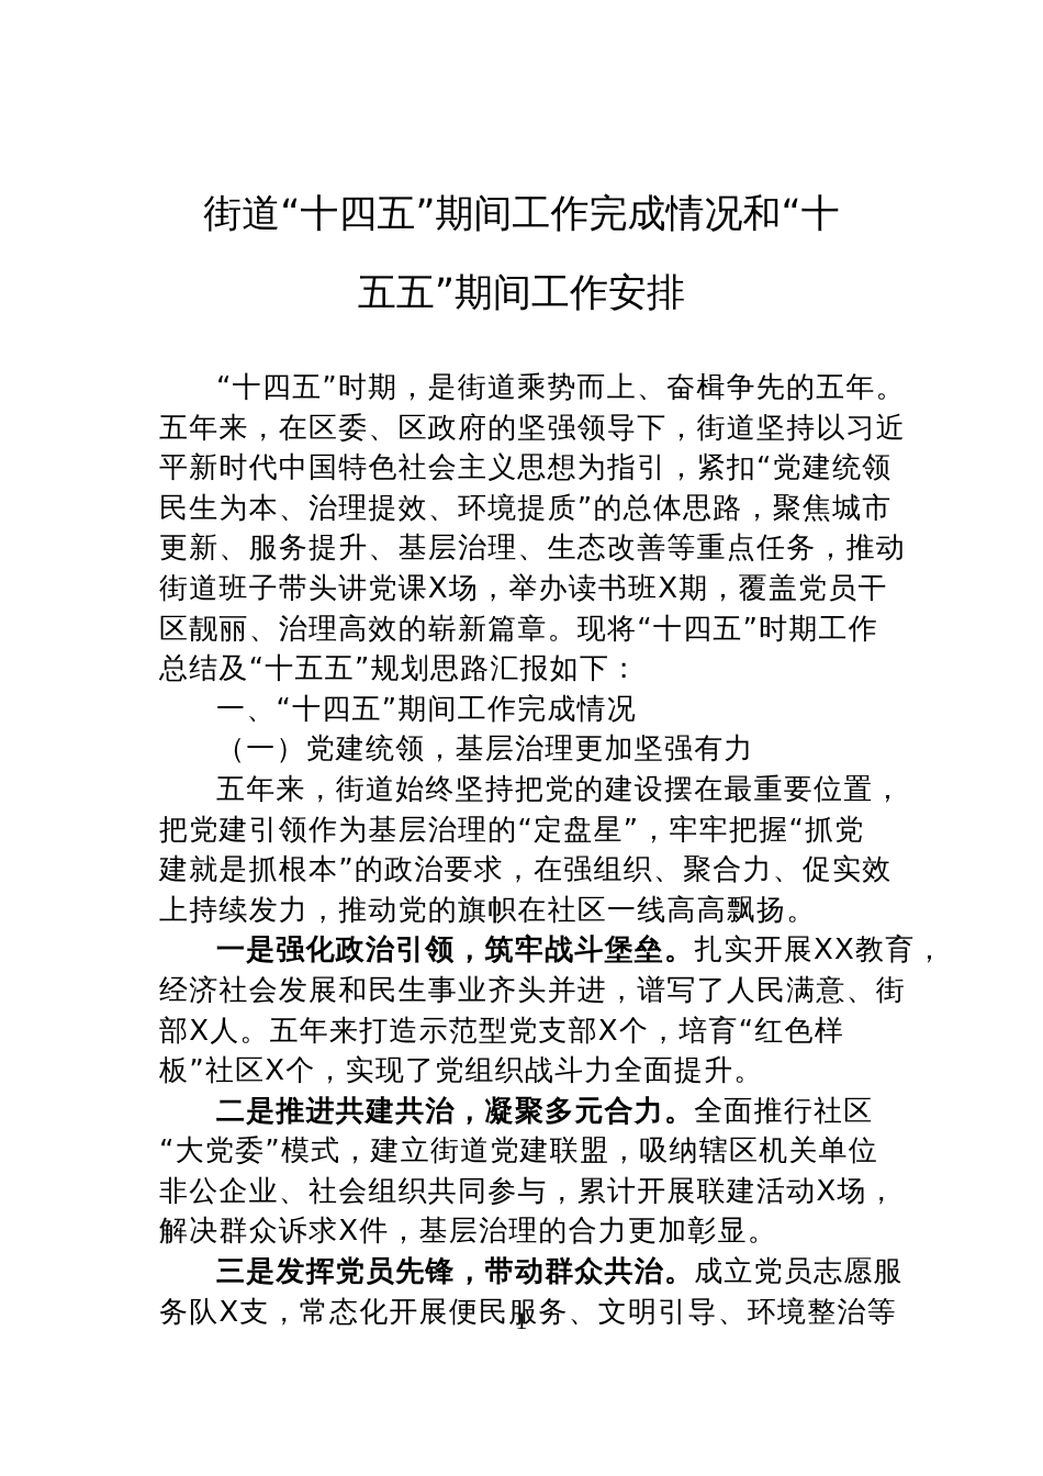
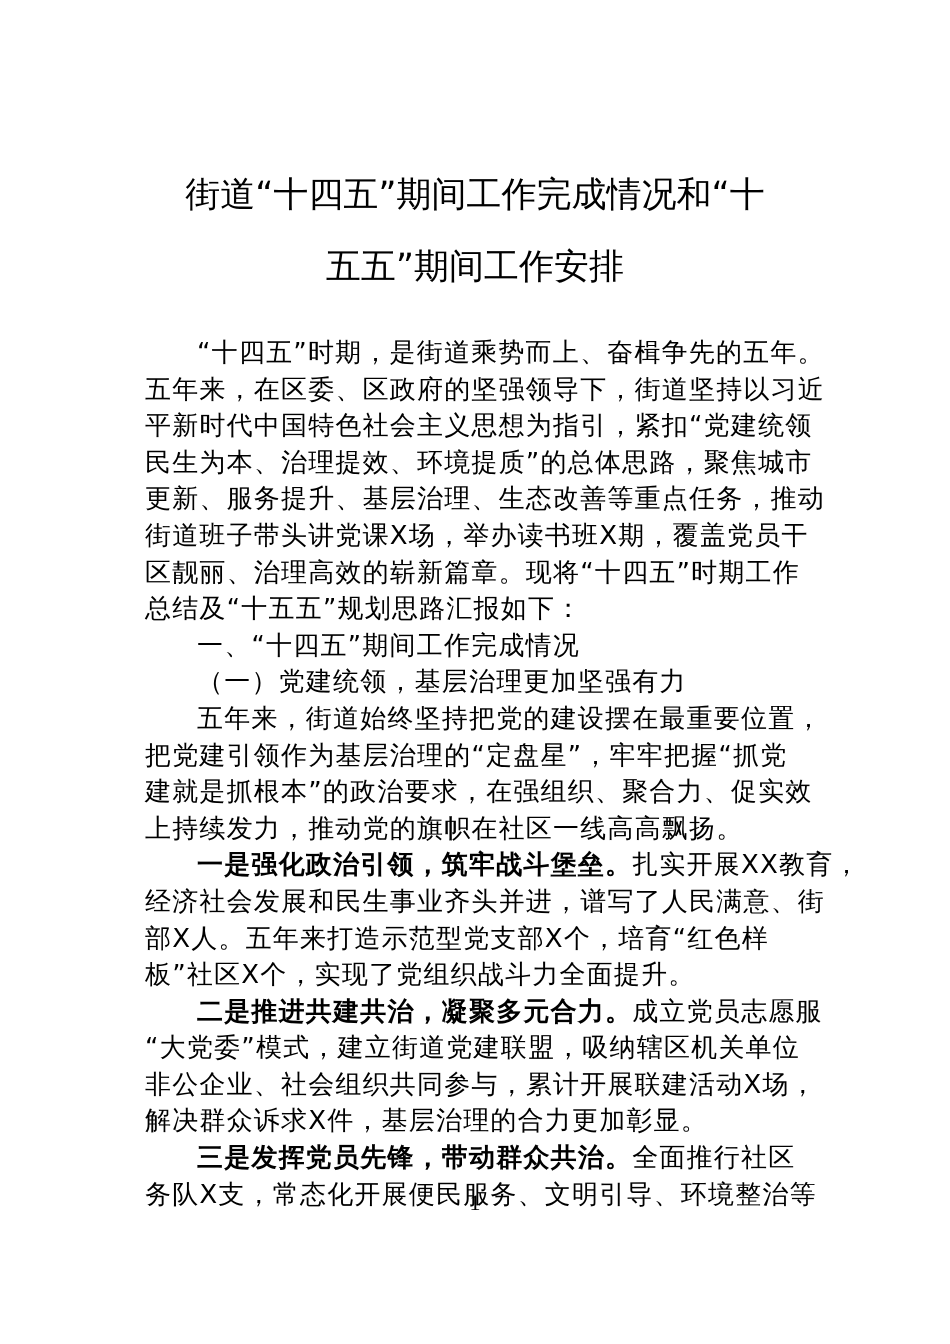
  街道“十四五”期间工作完成情况和“十
  五五”期间工作安排
  “十四五”时期，是街道乘势而上、奋楫争先的五年。
  五年来，在区委、区政府的坚强领导下，街道坚持以习近
  平新时代中国特色社会主义思想为指引，紧扣“党建统领
  民生为本、治理提效、环境提质”的总体思路，聚焦城市
  更新、服务提升、基层治理、生态改善等重点任务，推动
  街道班子带头讲党课X场，举办读书班X期，覆盖党员干
  区靓丽、治理高效的崭新篇章。现将“十四五”时期工作
  总结及“十五五”规划思路汇报如下：
  一、“十四五”期间工作完成情况
  （一）党建统领，基层治理更加坚强有力
  五年来，街道始终坚持把党的建设摆在最重要位置，
  把党建引领作为基层治理的“定盘星”，牢牢把握“抓党
  建就是抓根本”的政治要求，在强组织、聚合力、促实效
  上持续发力，推动党的旗帜在社区一线高高飘扬。
  一是强化政治引领，筑牢战斗堡垒。扎实开展XX教育，
  经济社会发展和民生事业齐头并进，谱写了人民满意、街
  部X人。五年来打造示范型党支部X个，培育“红色样
  板”社区X个，实现了党组织战斗力全面提升。
- 二是推进共建共治，凝聚多元合力。全面推行社区
+ 二是推进共建共治，凝聚多元合力。成立党员志愿服
  “大党委”模式，建立街道党建联盟，吸纳辖区机关单位
  非公企业、社会组织共同参与，累计开展联建活动X场，
  解决群众诉求X件，基层治理的合力更加彰显。
- 三是发挥党员先锋，带动群众共治。成立党员志愿服
+ 三是发挥党员先锋，带动群众共治。全面推行社区
  务队X支，常态化开展便民服务、文明引导、环境整治等
  1
